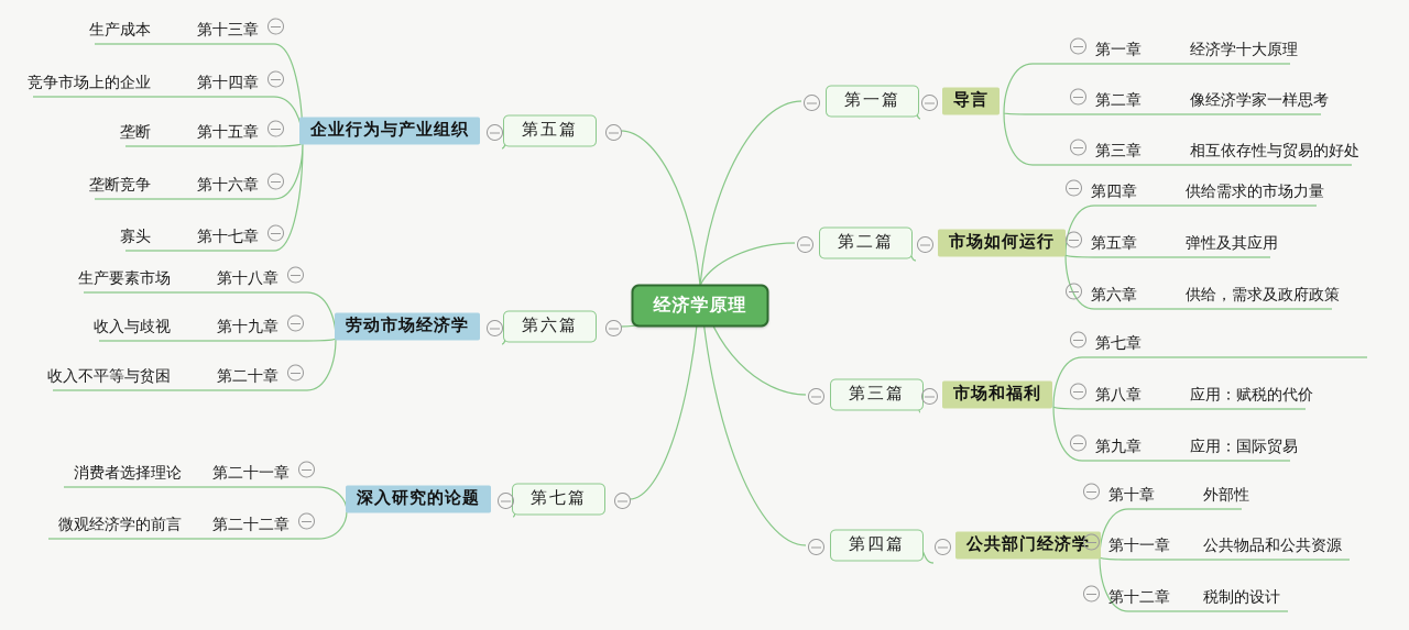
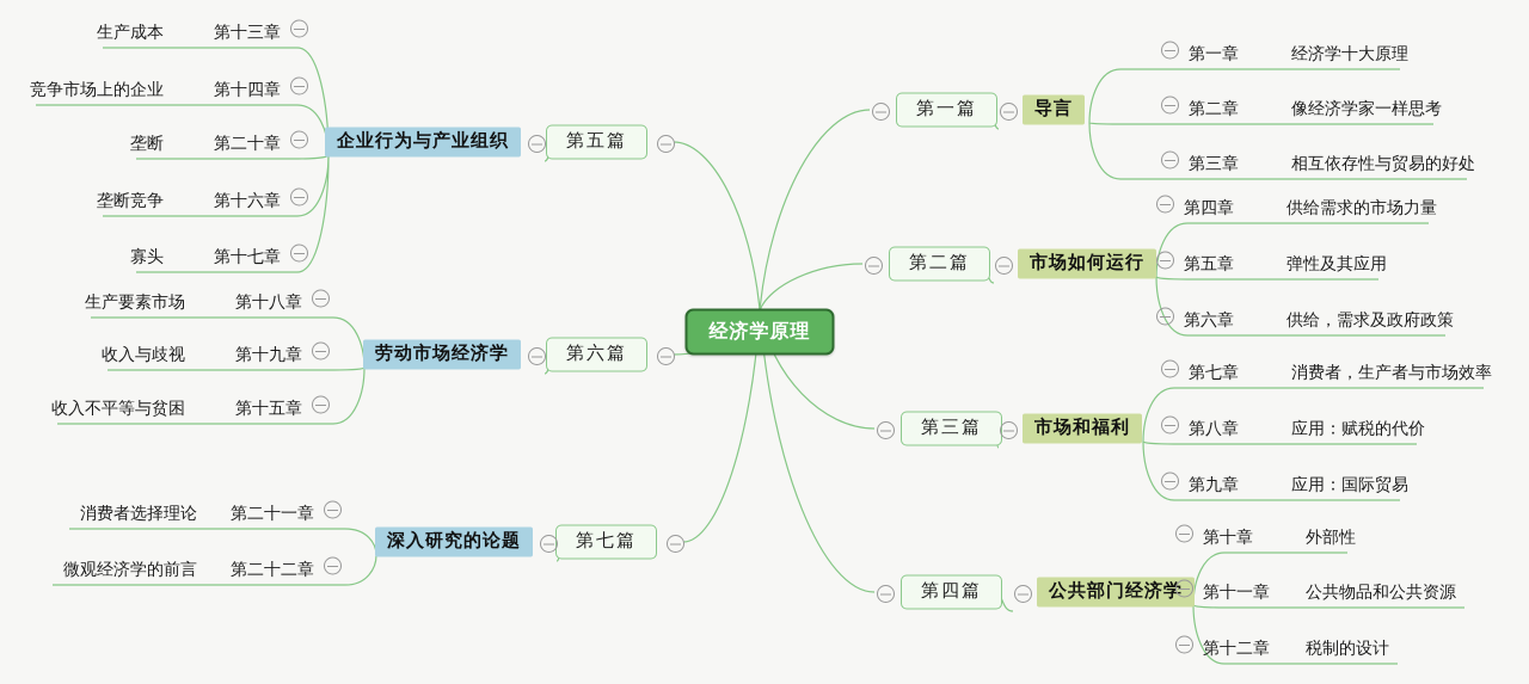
  经济学原理
  第一篇
  导言
  第一章
  经济学十大原理
  第二章
  像经济学家一样思考
  第三章
  相互依存性与贸易的好处
  第二篇
  市场如何运行
  第四章
  供给需求的市场力量
  第五章
  弹性及其应用
  第六章
  供给，需求及政府政策
  第三篇
  市场和福利
  第七章
+ 消费者，生产者与市场效率
  第八章
  应用：赋税的代价
  第九章
  应用：国际贸易
  第四篇
  公共部门经济学
  第十章
  外部性
  第十一章
  公共物品和公共资源
  第十二章
  税制的设计
  第五篇
  企业行为与产业组织
  生产成本
  第十三章
  竞争市场上的企业
  第十四章
  垄断
- 第十五章
+ 第二十章
  垄断竞争
  第十六章
  寡头
  第十七章
  第六篇
  劳动市场经济学
  生产要素市场
  第十八章
  收入与歧视
  第十九章
  收入不平等与贫困
- 第二十章
+ 第十五章
  第七篇
  深入研究的论题
  消费者选择理论
  第二十一章
  微观经济学的前言
  第二十二章
